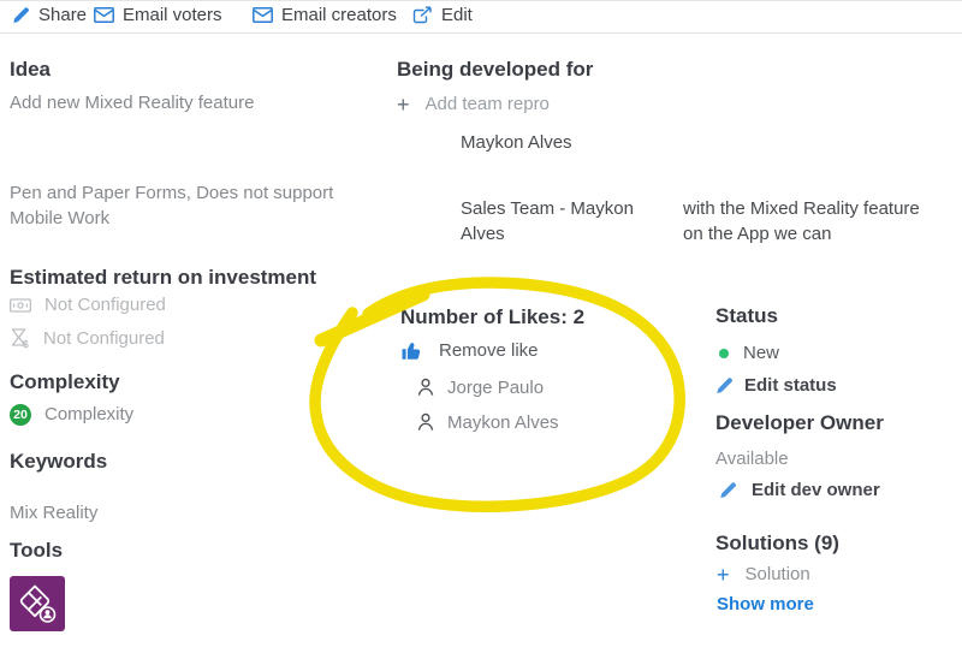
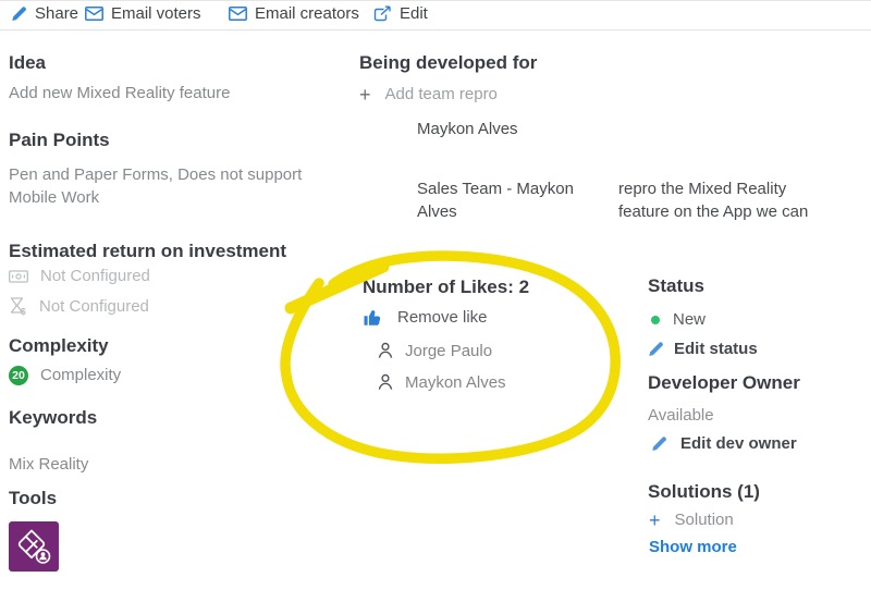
  Share
  Email voters
  Email creators
  Edit
  Idea
  Add new Mixed Reality feature
+ Pain Points
  Pen and Paper Forms, Does not support Mobile Work
  Estimated return on investment
  Not Configured
  $
  Not Configured
  Complexity
  20
  Complexity
  Keywords
  Mix Reality
  Tools
  Being developed for
  +
  Add team repro
  Maykon Alves
  Sales Team - Maykon Alves
- with the Mixed Reality feature on the App we can
+ repro the Mixed Reality feature on the App we can
  Number of Likes: 2
  Remove like
  Jorge Paulo
  Maykon Alves
  Status
  New
  Edit status
  Developer Owner
  Available
  Edit dev owner
- Solutions (9)
+ Solutions (1)
  +
  Solution
  Show more
